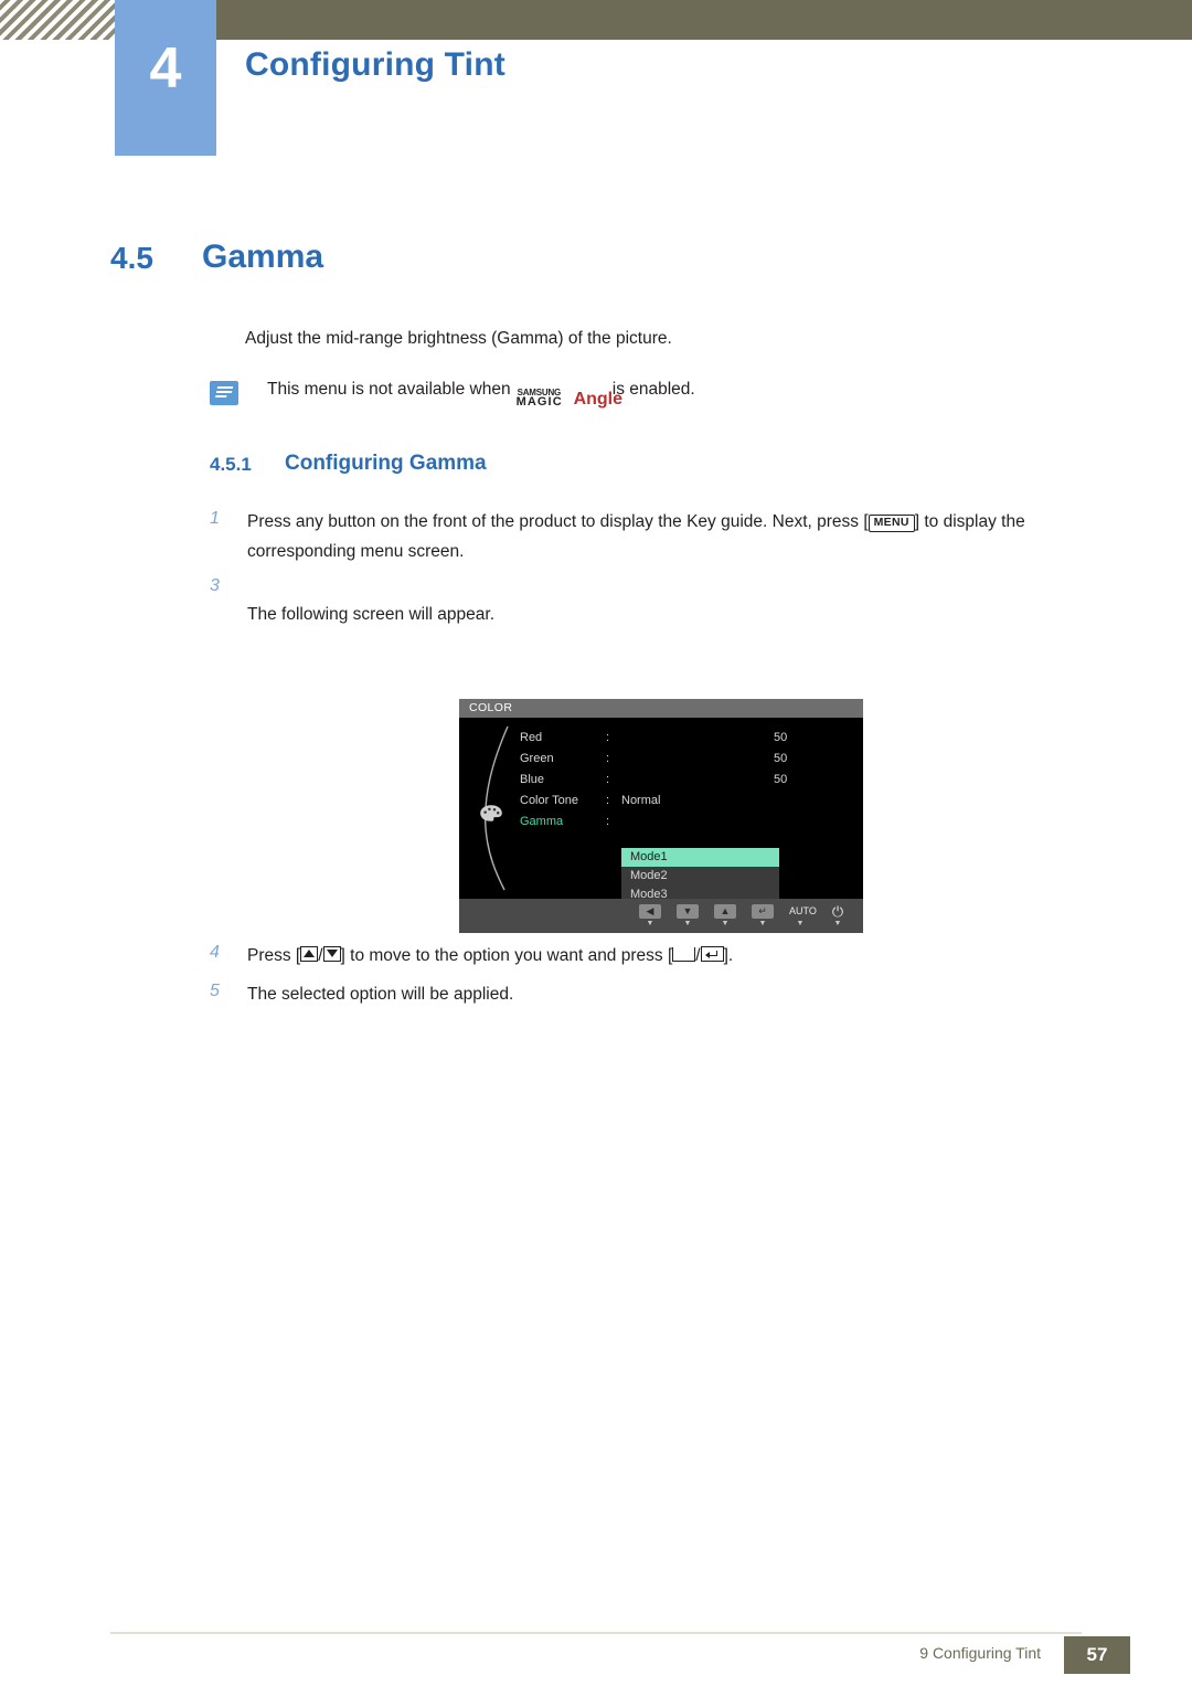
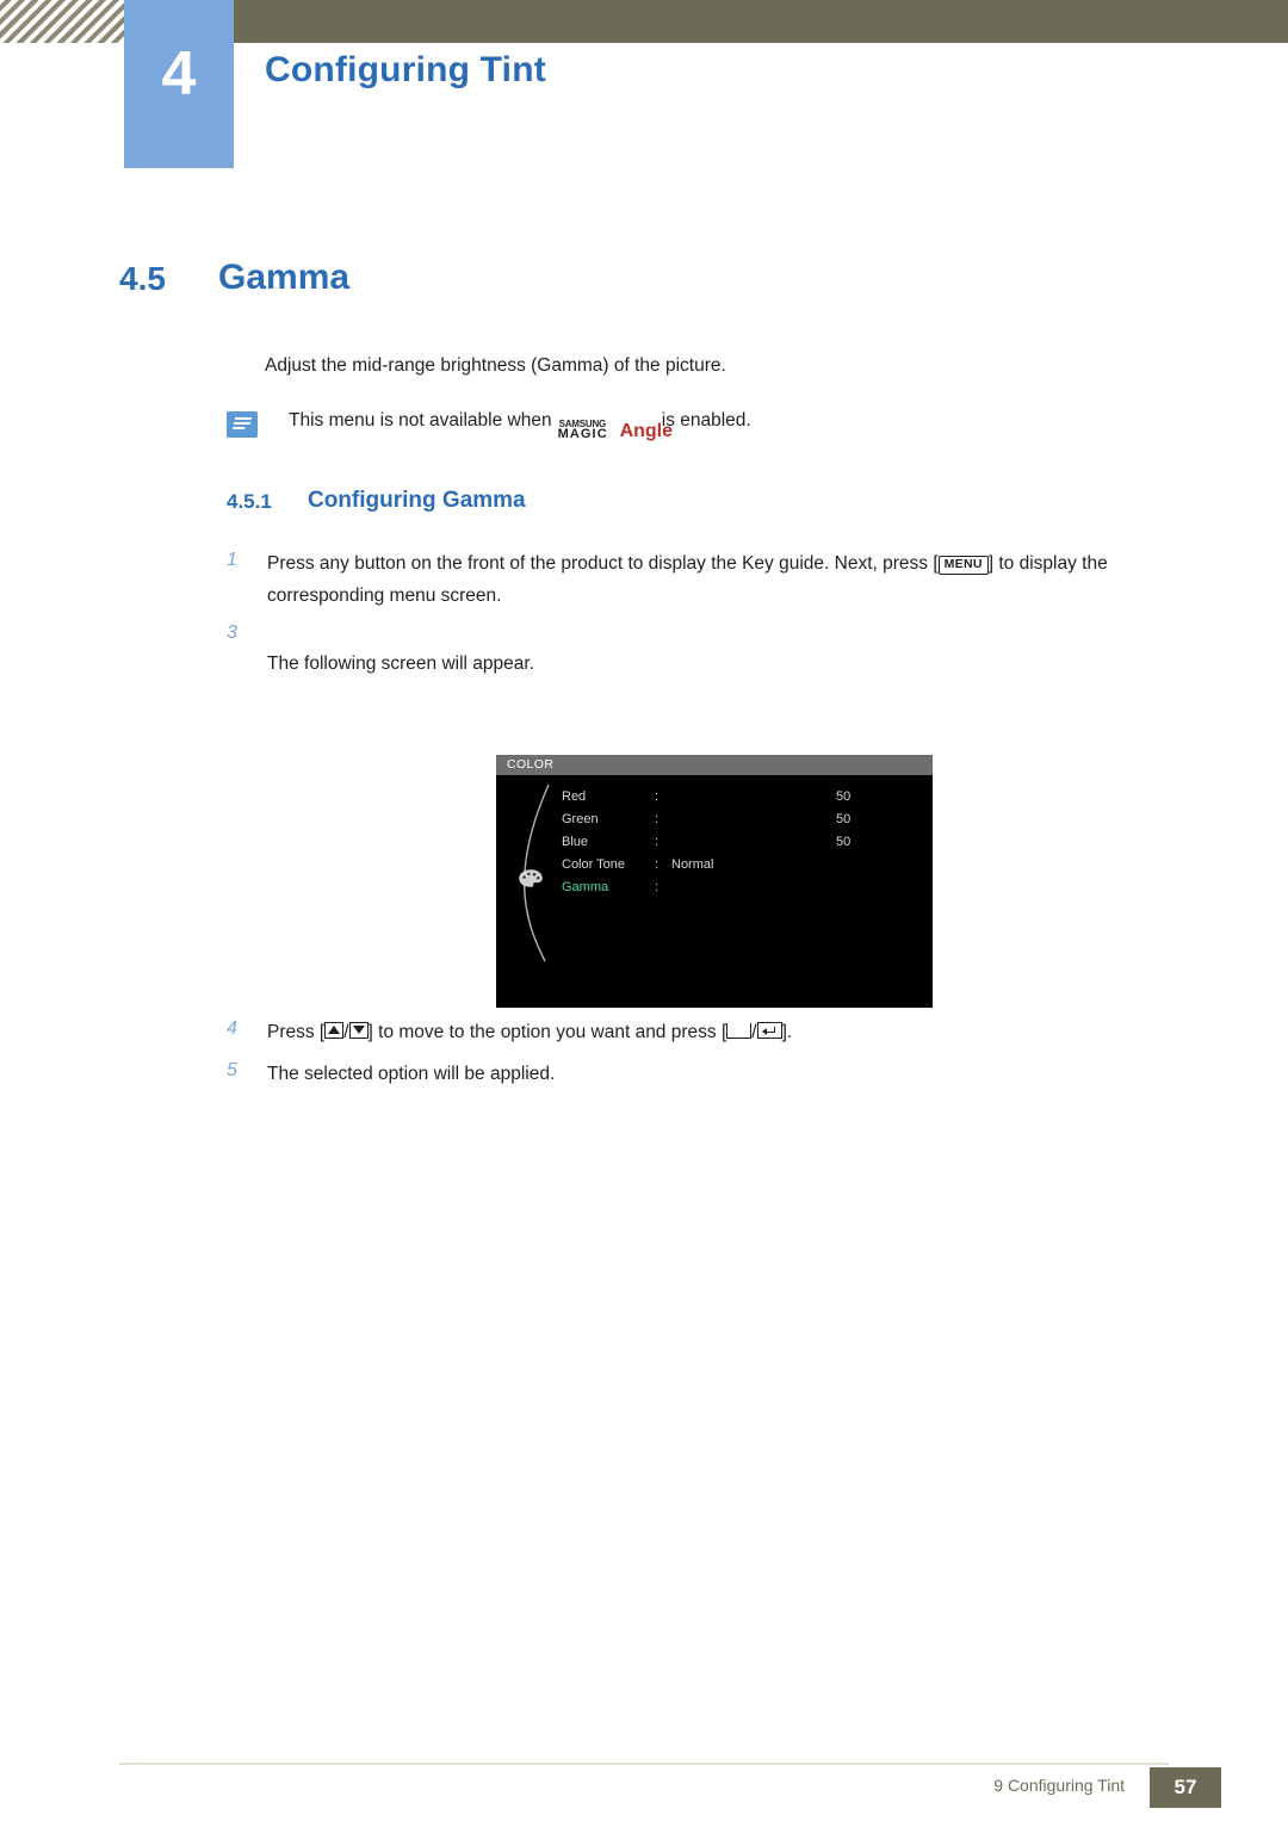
  4
  Configuring Tint
  4.5
  Gamma
  Adjust the mid-range brightness (Gamma) of the picture.
  This menu is not available when
  SAMSUNG
  MAGIC
  Angle
  is enabled.
  4.5.1
  Configuring Gamma
  1
  Press any button on the front of the product to display the Key guide. Next, press [ MENU ] to display the corresponding menu screen.
  3
  The following screen will appear.
  COLOR
  Red
  :
  50
  Green
  :
  50
  Blue
  :
  50
  Color Tone
  :
  Normal
  Gamma
  :
- Mode1
- Mode2
- Mode3
- ◀
- ▼
- ▲
- ↵
- AUTO
- ⏻
  4
  Press [ / ] to move to the option you want and press [ / ].
  5
  The selected option will be applied.
  9 Configuring Tint
  57
